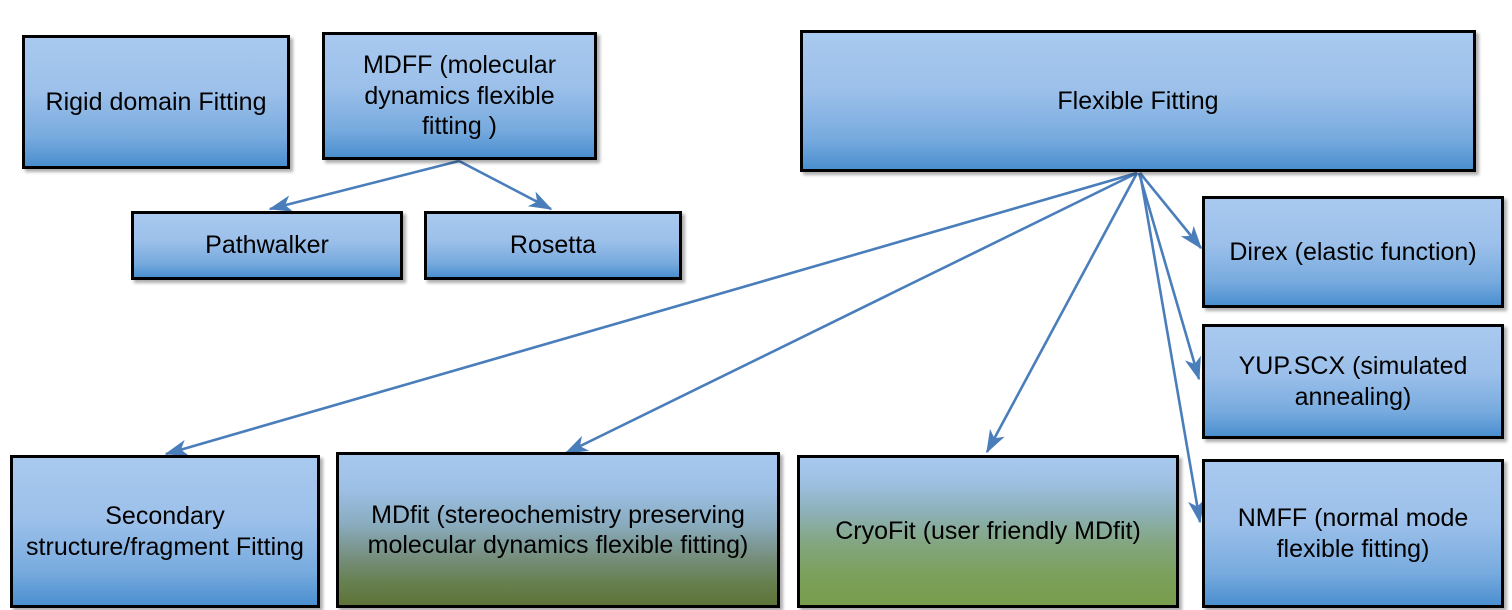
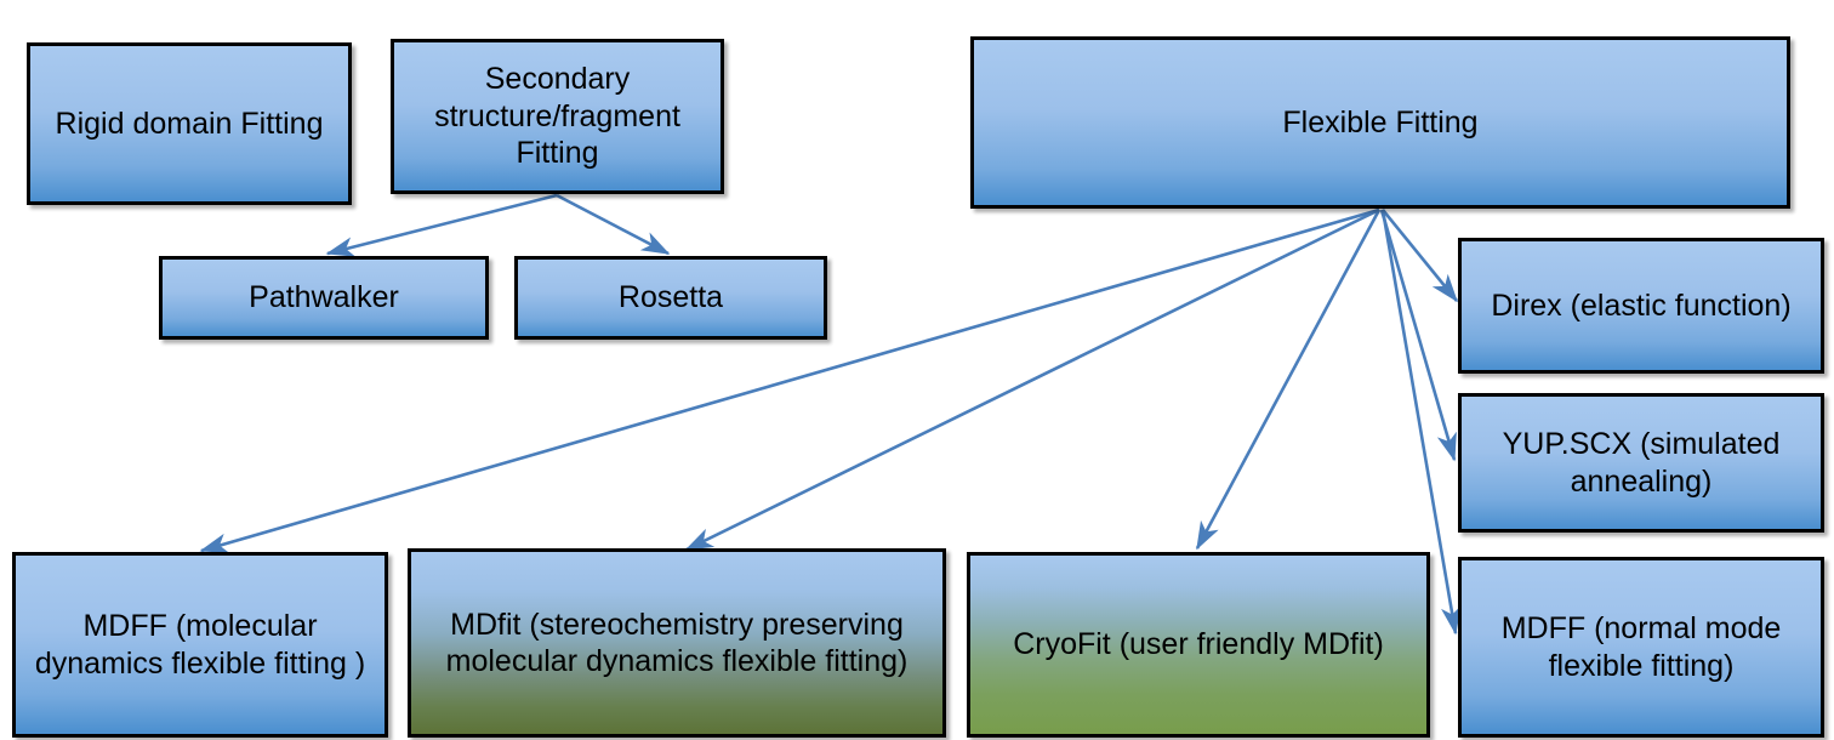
  Rigid domain Fitting
- MDFF (molecular dynamics flexible fitting )
+ Secondary structure/fragment Fitting
  Flexible Fitting
  Pathwalker
  Rosetta
  Direx (elastic function)
  YUP.SCX (simulated annealing)
- NMFF (normal mode flexible fitting)
+ MDFF (normal mode flexible fitting)
- Secondary structure/fragment Fitting
+ MDFF (molecular dynamics flexible fitting )
  MDfit (stereochemistry preserving molecular dynamics flexible fitting)
  CryoFit (user friendly MDfit)
